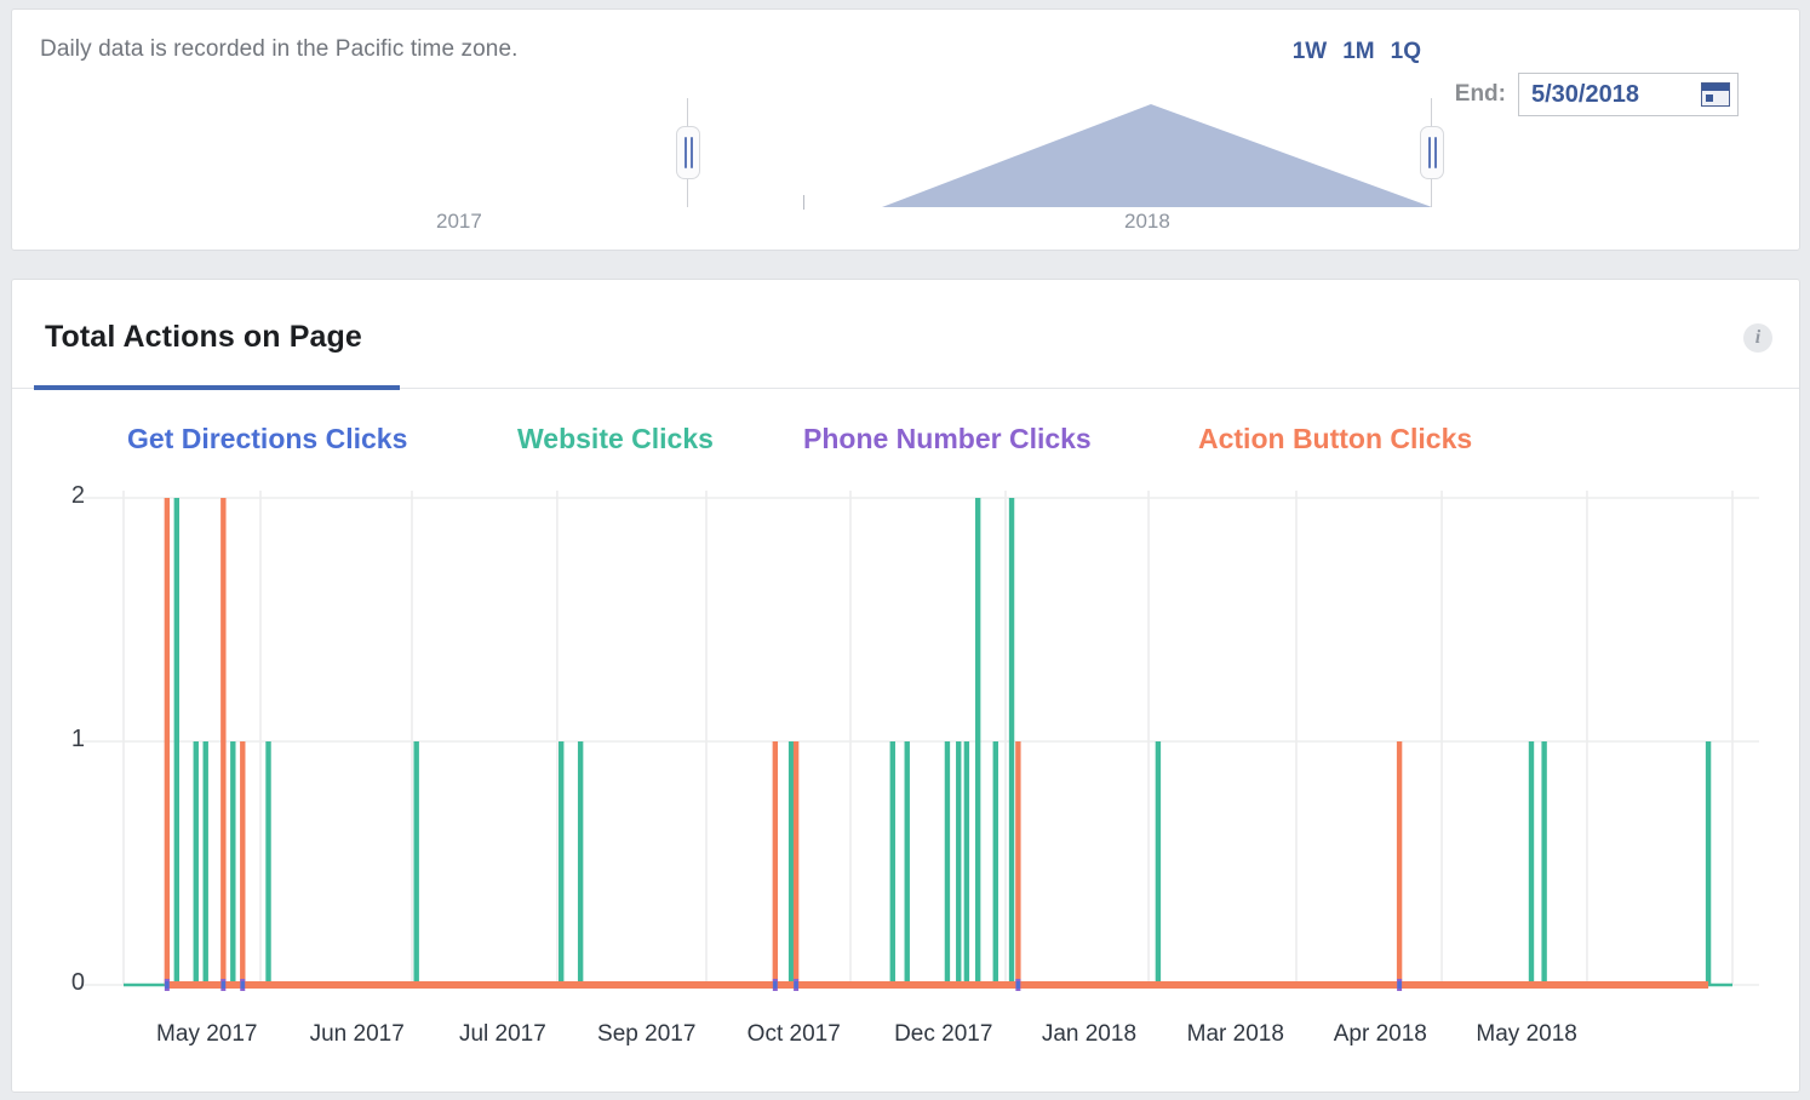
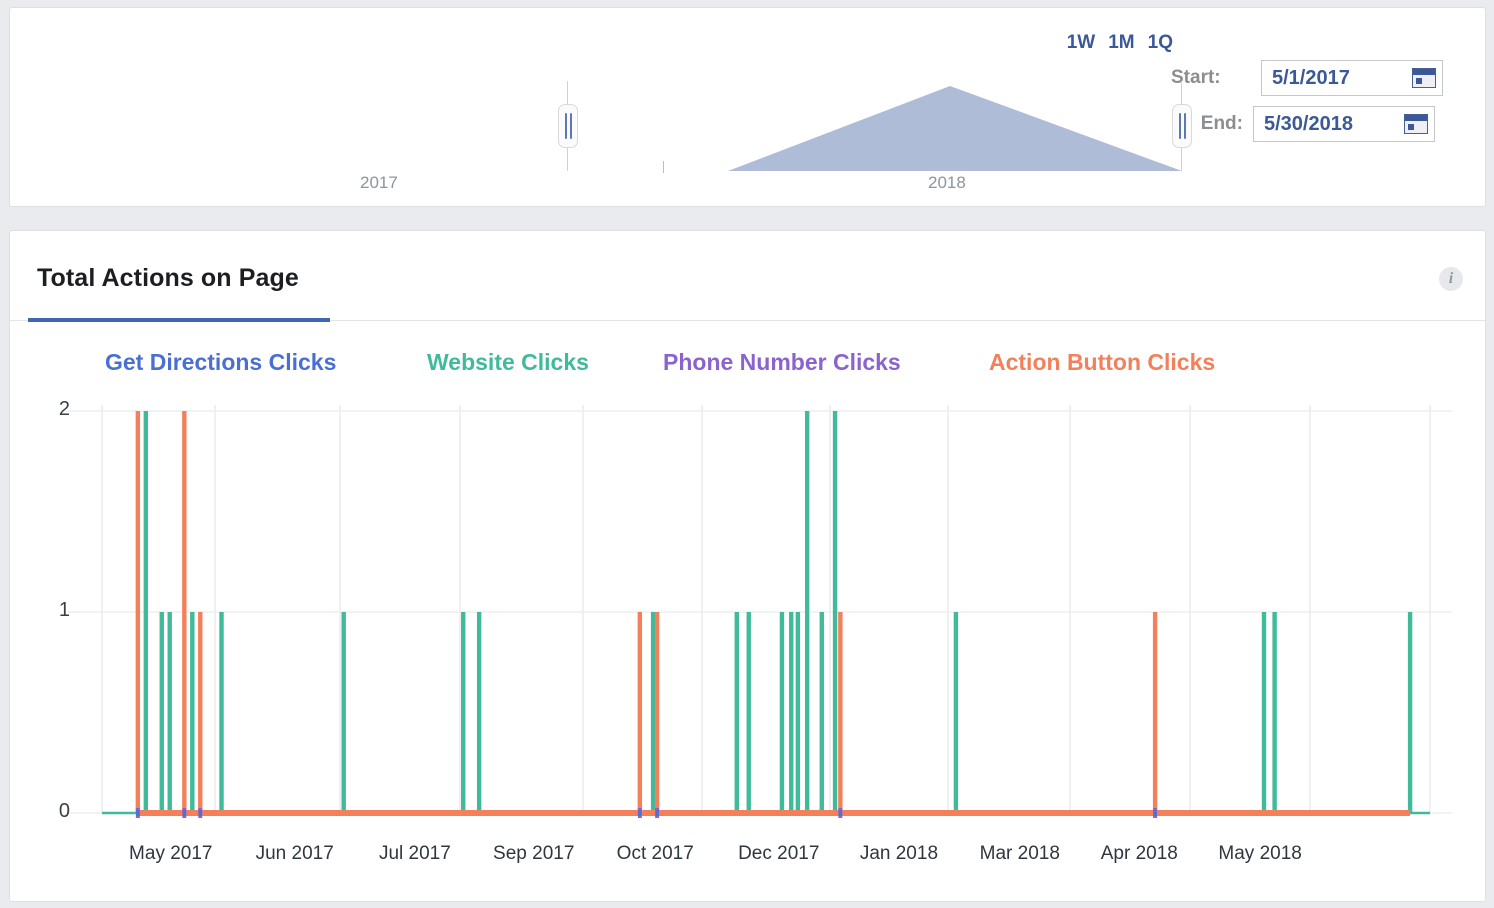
- Daily data is recorded in the Pacific time zone.
  1W
  1M
  1Q
  2017
  2018
+ Start:
+ 5/1/2017
  End:
  5/30/2018
  Total Actions on Page
  i
  Get Directions Clicks
  Website Clicks
  Phone Number Clicks
  Action Button Clicks
  0
  1
  2
  May 2017
  Jun 2017
  Jul 2017
  Sep 2017
  Oct 2017
  Dec 2017
  Jan 2018
  Mar 2018
  Apr 2018
  May 2018
